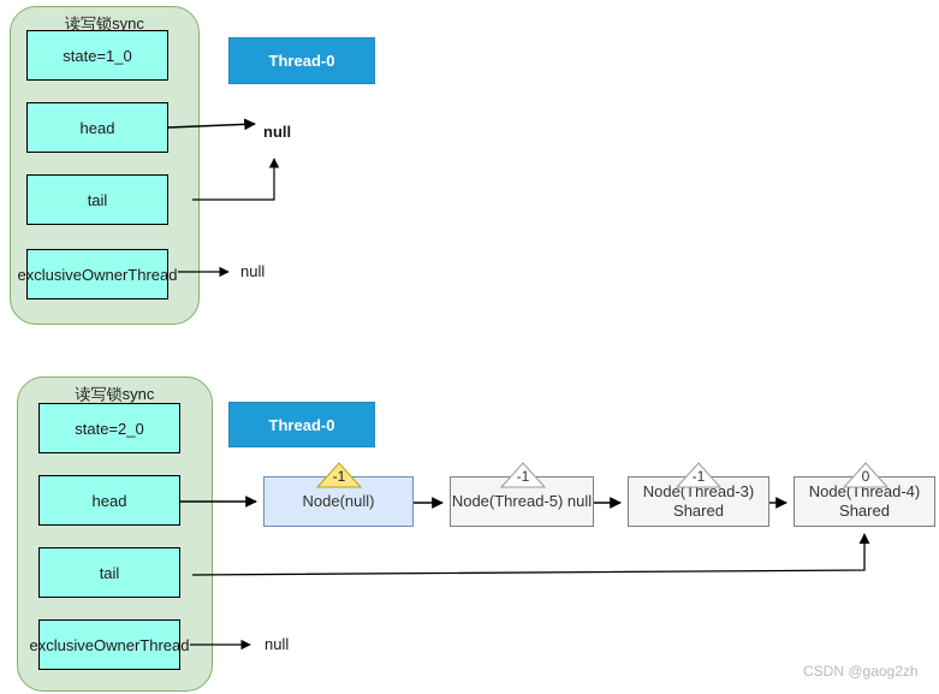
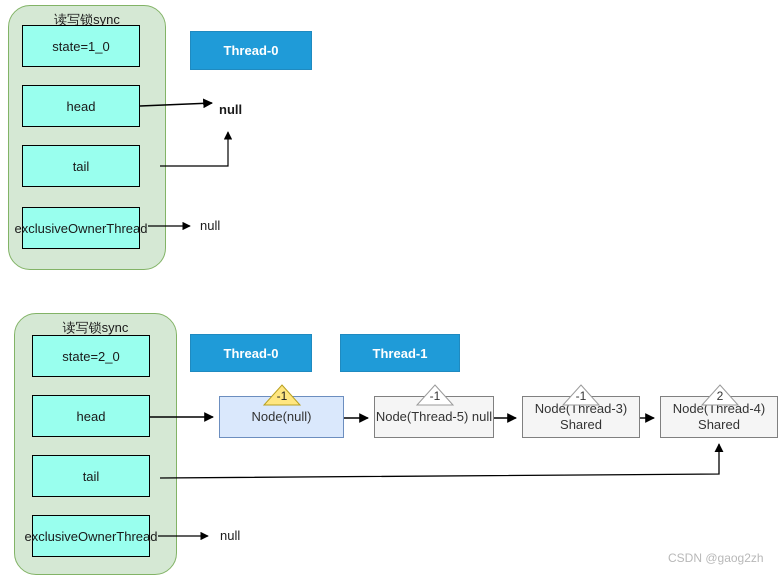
  读写锁sync
  state=1_0
  head
  tail
  exclusiveOwnerThread
  Thread-0
  null
  null
  读写锁sync
  state=2_0
  head
  tail
  exclusiveOwnerThread
  Thread-0
+ Thread-1
  Node(null)
  Node(Thread-5) null
  Node(Thread-3)
  Shared
  Node(Thread-4)
  Shared
  -1
  -1
  -1
- 0
+ 2
  null
  CSDN @gaog2zh
